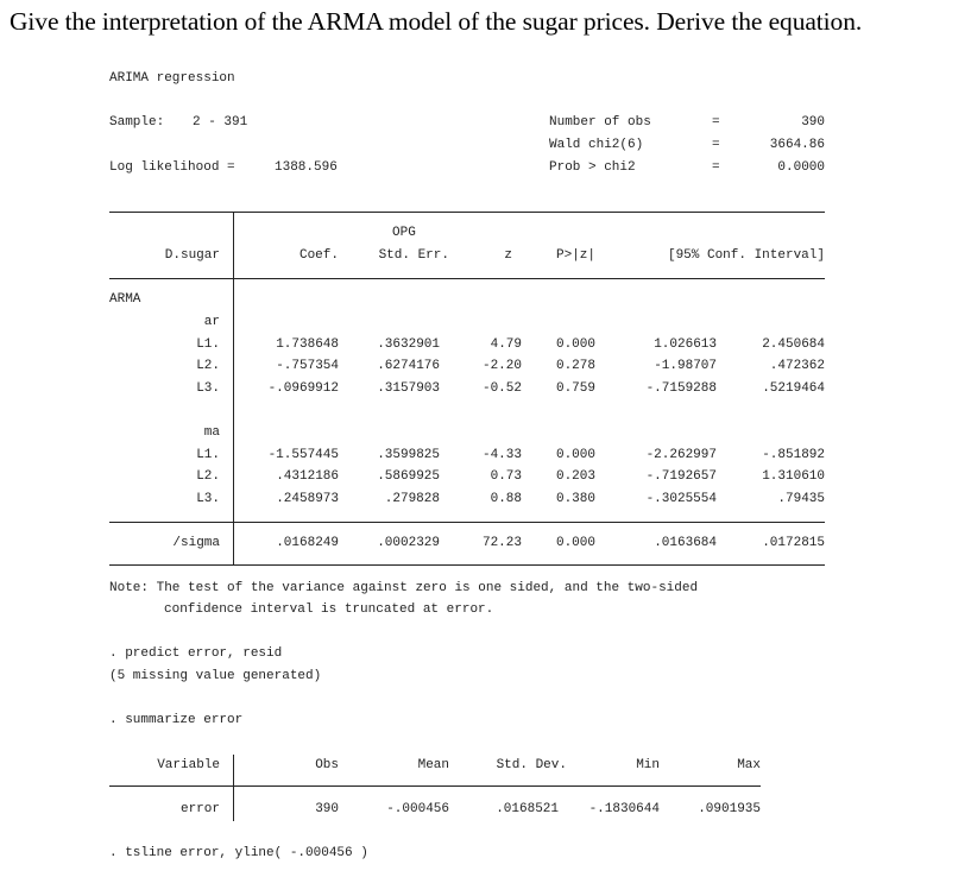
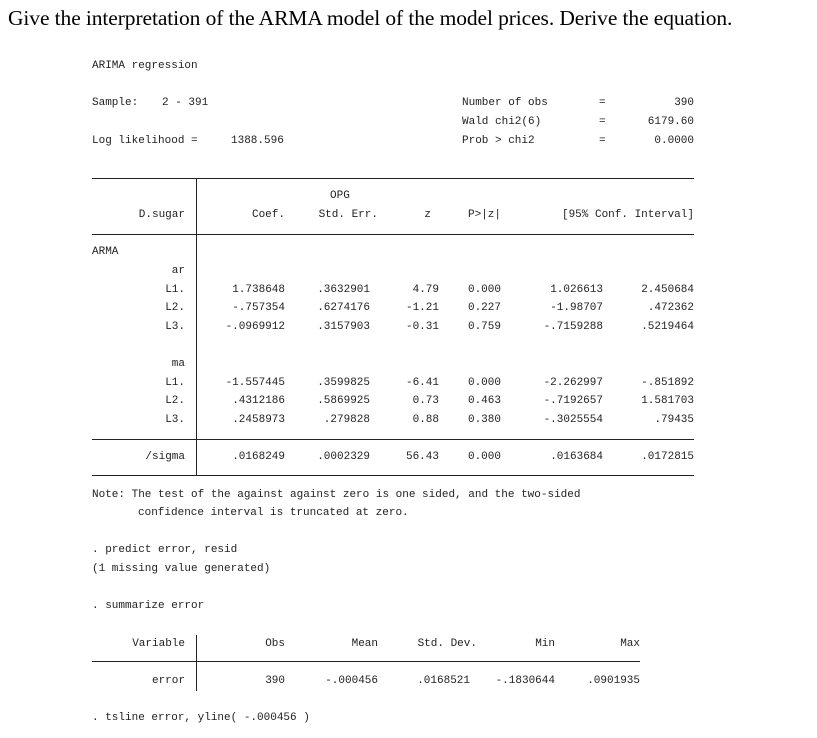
- Give the interpretation of the ARMA model of the sugar prices. Derive the equation.
+ Give the interpretation of the ARMA model of the model prices. Derive the equation.
  ARIMA regression
  Sample:
  2 - 391
  Log likelihood =
  1388.596
  Number of obs
  =
  390
  Wald chi2(6)
  =
- 3664.86
+ 6179.60
  Prob > chi2
  =
  0.0000
  OPG
  D.sugar
  Coef.
  Std. Err.
  z
  P>|z|
  [95% Conf. Interval]
  ARMA
  ar
  L1.
  1.738648
  .3632901
  4.79
  0.000
  1.026613
  2.450684
  L2.
  -.757354
  .6274176
- -2.20
+ -1.21
- 0.278
+ 0.227
  -1.98707
  .472362
  L3.
  -.0969912
  .3157903
- -0.52
+ -0.31
  0.759
  -.7159288
  .5219464
  ma
  L1.
  -1.557445
  .3599825
- -4.33
+ -6.41
  0.000
  -2.262997
  -.851892
  L2.
  .4312186
  .5869925
  0.73
- 0.203
+ 0.463
  -.7192657
- 1.310610
+ 1.581703
  L3.
  .2458973
  .279828
  0.88
  0.380
  -.3025554
  .79435
  /sigma
  .0168249
  .0002329
- 72.23
+ 56.43
  0.000
  .0163684
  .0172815
- Note: The test of the variance against zero is one sided, and the two-sided
+ Note: The test of the against against zero is one sided, and the two-sided
- confidence interval is truncated at error.
+ confidence interval is truncated at zero.
  . predict error, resid
- (5 missing value generated)
+ (1 missing value generated)
  . summarize error
  Variable
  Obs
  Mean
  Std. Dev.
  Min
  Max
  error
  390
  -.000456
  .0168521
  -.1830644
  .0901935
  . tsline error, yline( -.000456 )
